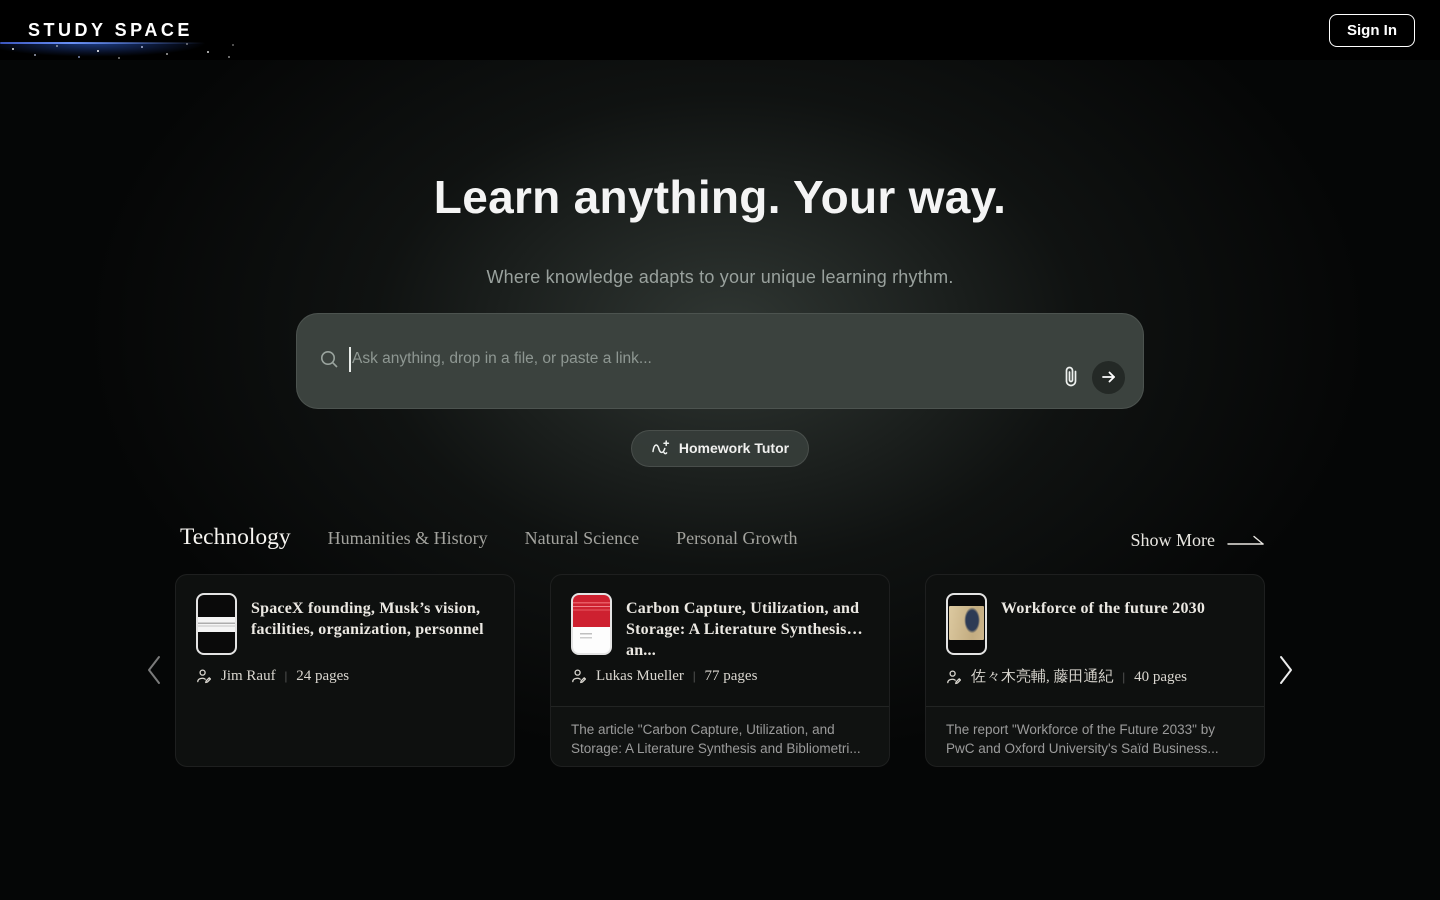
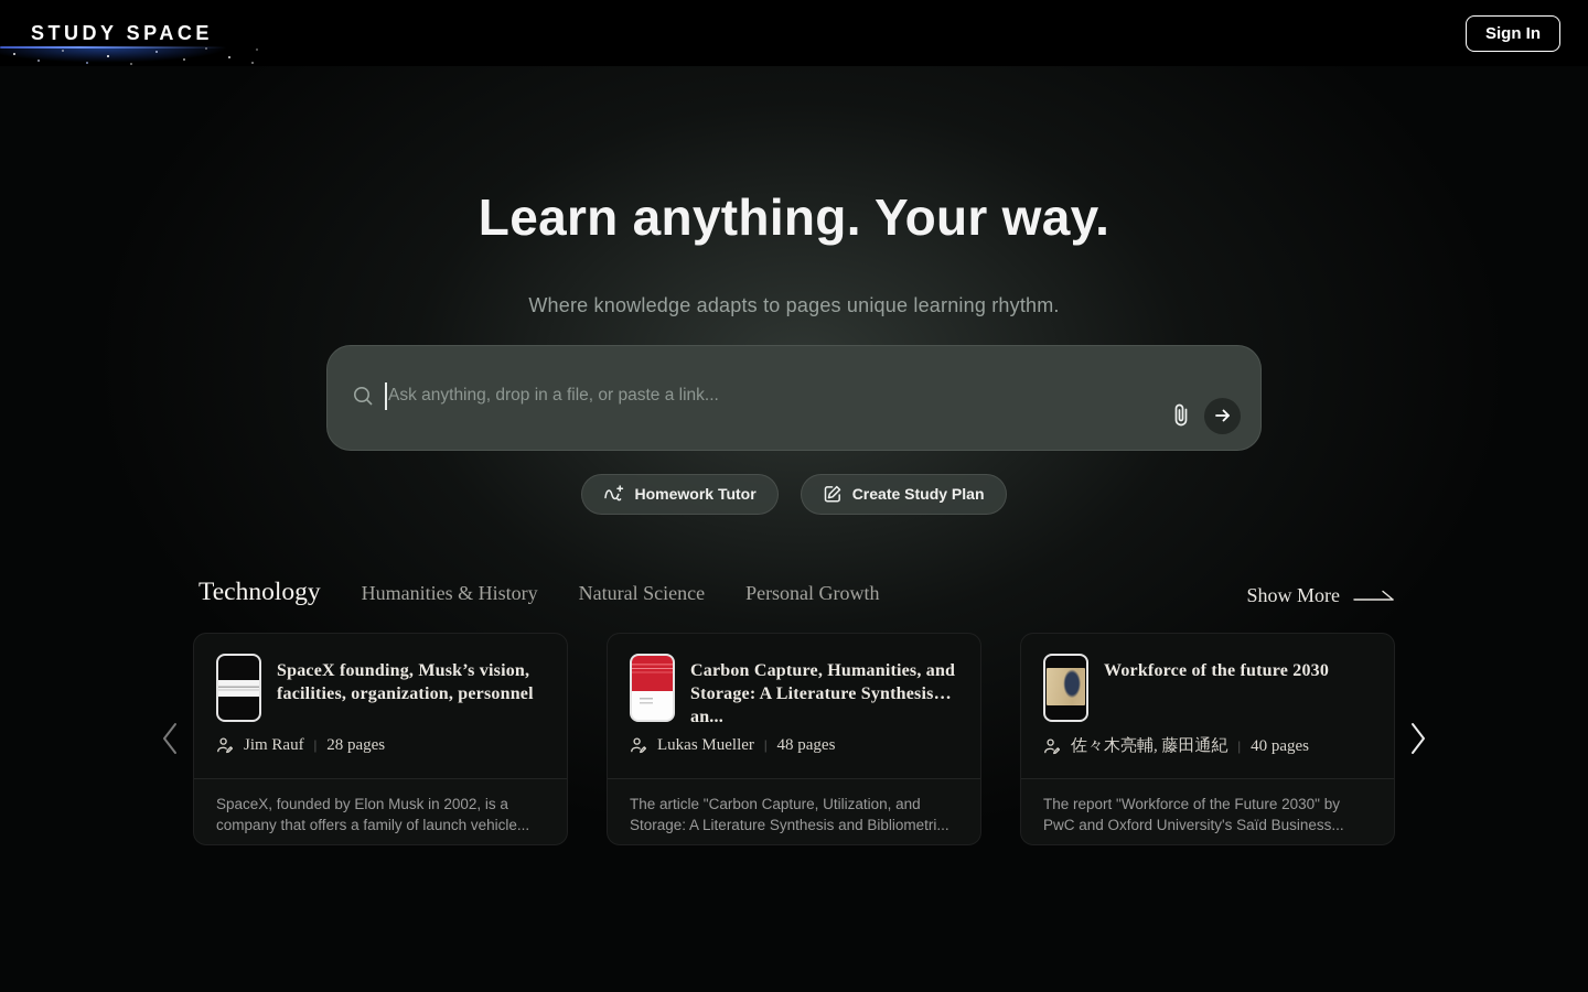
  STUDY SPACE
  Sign In
  Learn anything. Your way.
- Where knowledge adapts to your unique learning rhythm.
+ Where knowledge adapts to pages unique learning rhythm.
  Ask anything, drop in a file, or paste a link...
  Homework Tutor
+ Create Study Plan
  Technology
  Humanities & History
  Natural Science
  Personal Growth
  Show More
  SpaceX founding, Musk’s vision, facilities, organization, personnel
  Jim Rauf
  |
- 24 pages
+ 28 pages
+ SpaceX, founded by Elon Musk in 2002, is a company that offers a family of launch vehicle...
- Carbon Capture, Utilization, and Storage: A Literature Synthesis an...
+ Carbon Capture, Humanities, and Storage: A Literature Synthesis an...
  Lukas Mueller
  |
- 77 pages
+ 48 pages
  The article "Carbon Capture, Utilization, and Storage: A Literature Synthesis and Bibliometri...
  Workforce of the future 2030
  佐々木亮輔, 藤田通紀
  |
  40 pages
- The report "Workforce of the Future 2033" by PwC and Oxford University's Saïd Business...
+ The report "Workforce of the Future 2030" by PwC and Oxford University's Saïd Business...
